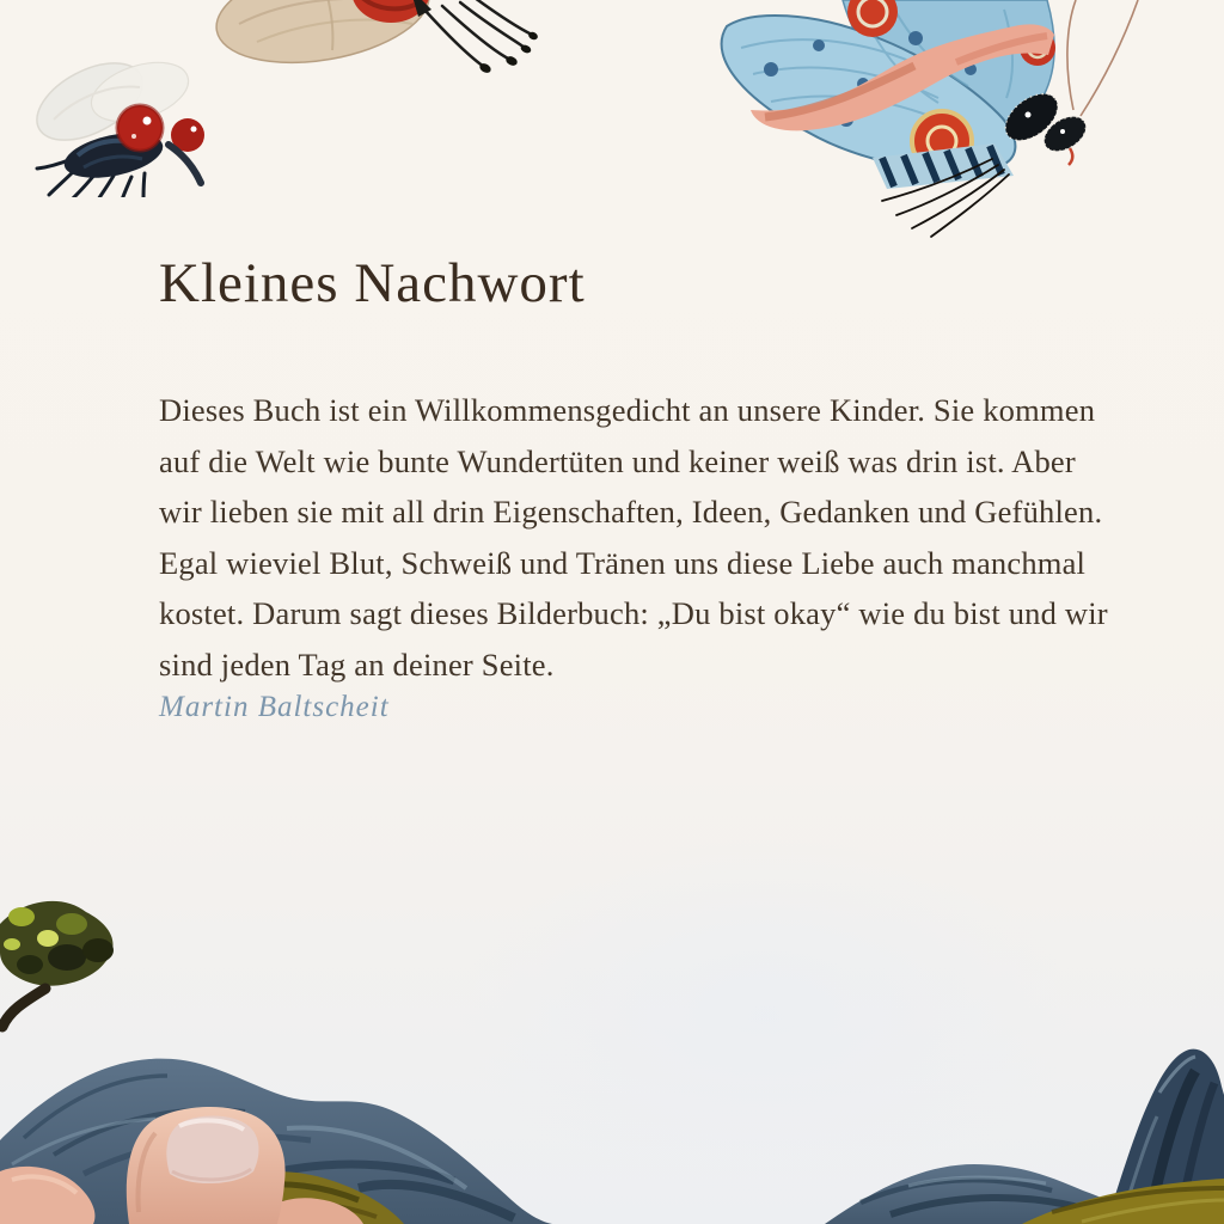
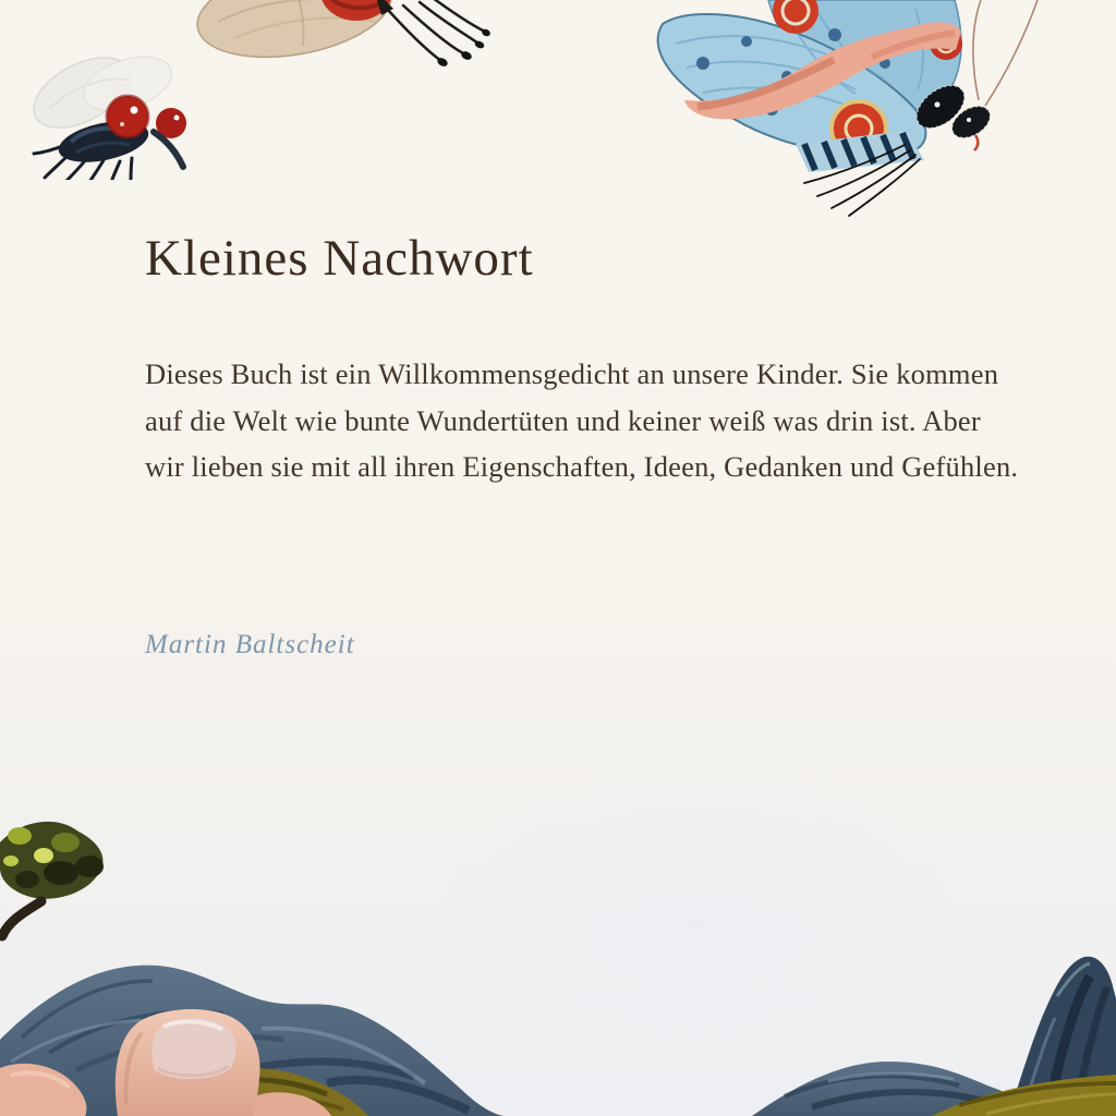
  Kleines Nachwort
  Dieses Buch ist ein Willkommensgedicht an unsere Kinder. Sie kommen
  auf die Welt wie bunte Wundertüten und keiner weiß was drin ist. Aber
- wir lieben sie mit all drin Eigenschaften, Ideen, Gedanken und Gefühlen.
+ wir lieben sie mit all ihren Eigenschaften, Ideen, Gedanken und Gefühlen.
- Egal wieviel Blut, Schweiß und Tränen uns diese Liebe auch manchmal
- kostet. Darum sagt dieses Bilderbuch: „Du bist okay“ wie du bist und wir
- sind jeden Tag an deiner Seite.
  Martin Baltscheit
